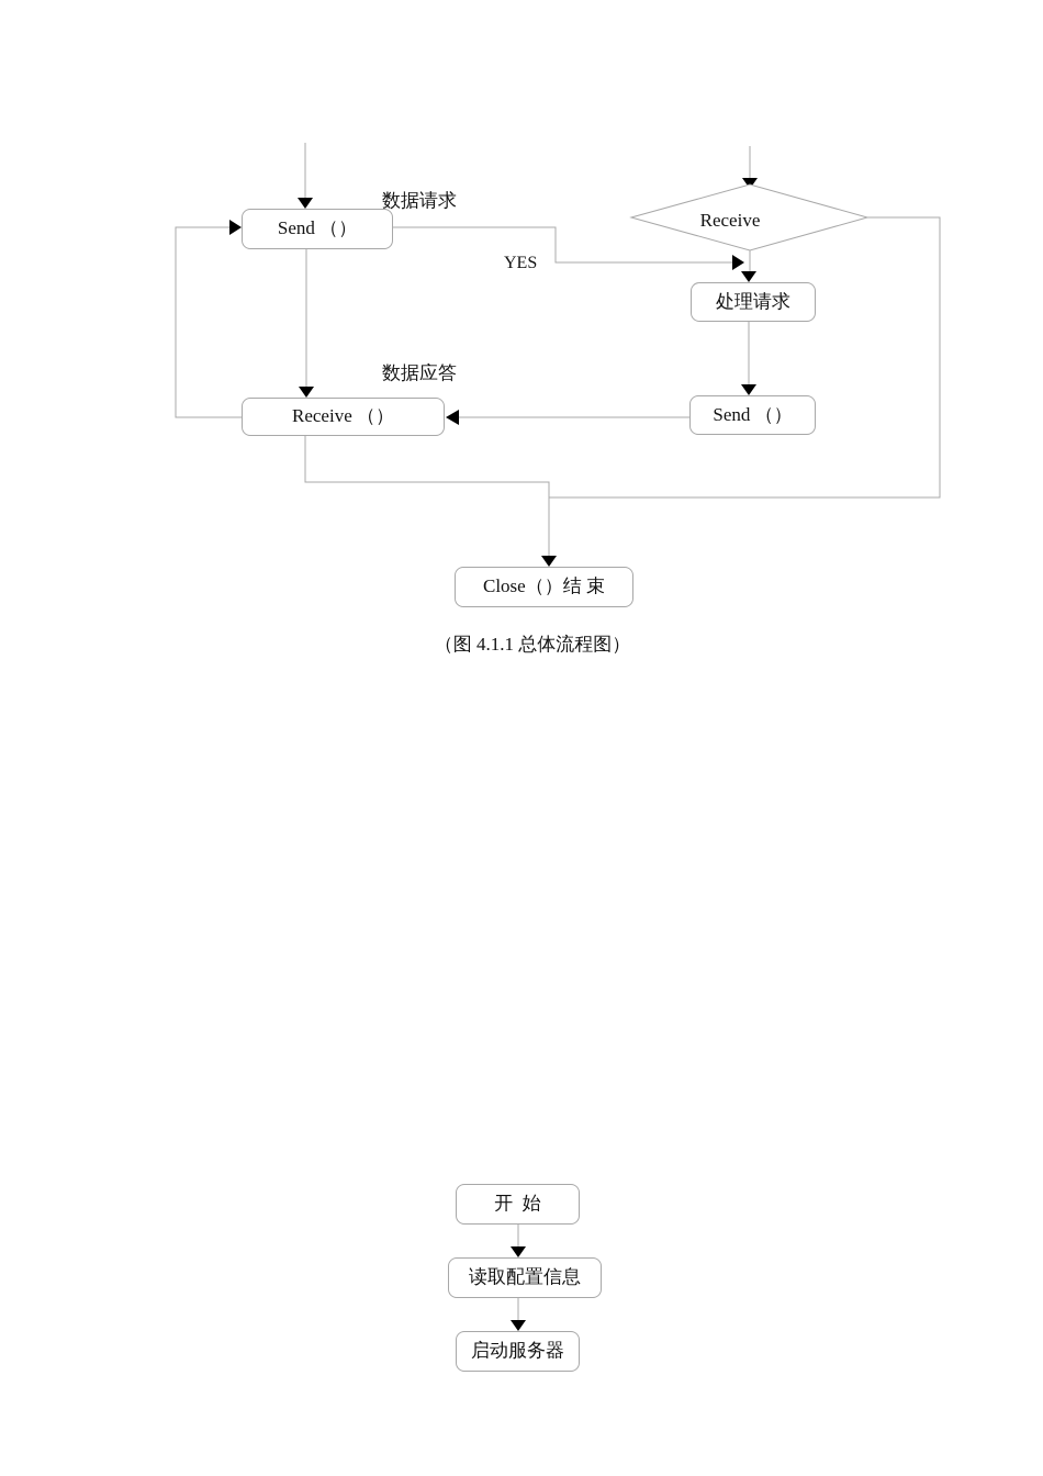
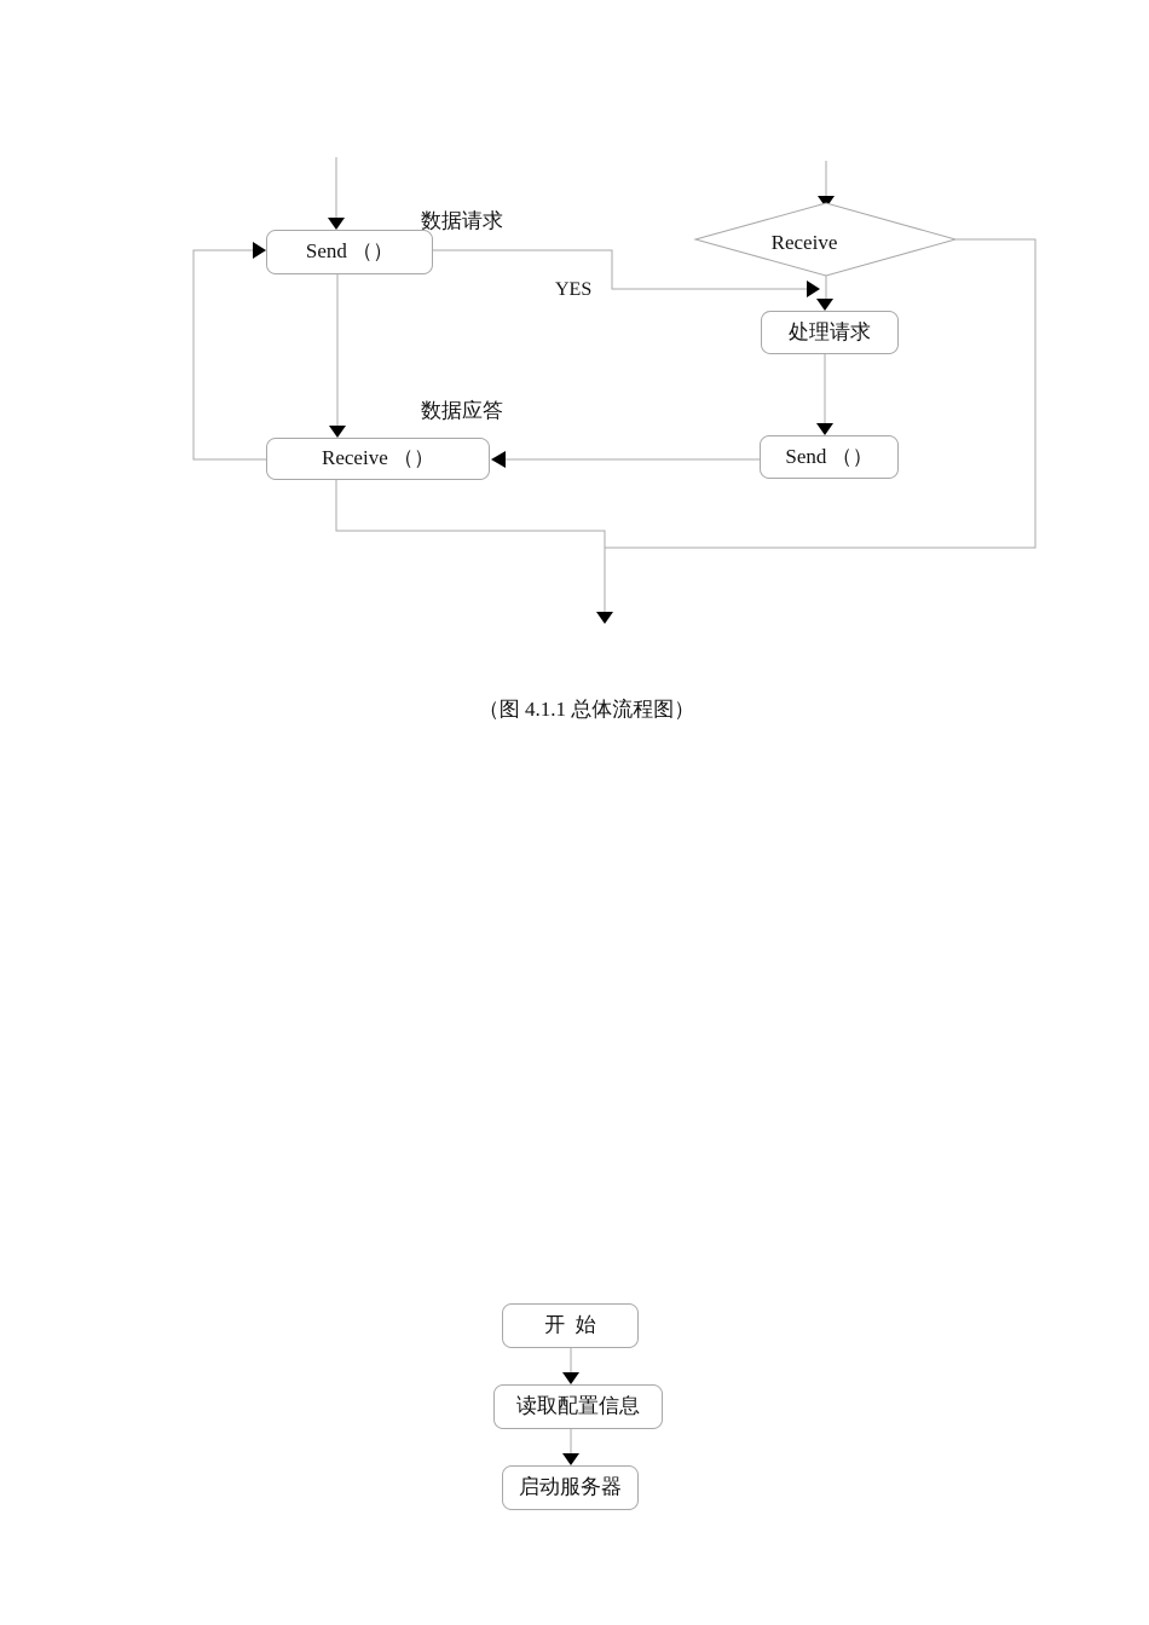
  Send （）
  Receive
  处理请求
  Send （）
  Receive （）
- Close（）结 束
  数据请求
  YES
  数据应答
  （图 4.1.1 总体流程图）
  开 始
  读取配置信息
  启动服务器
